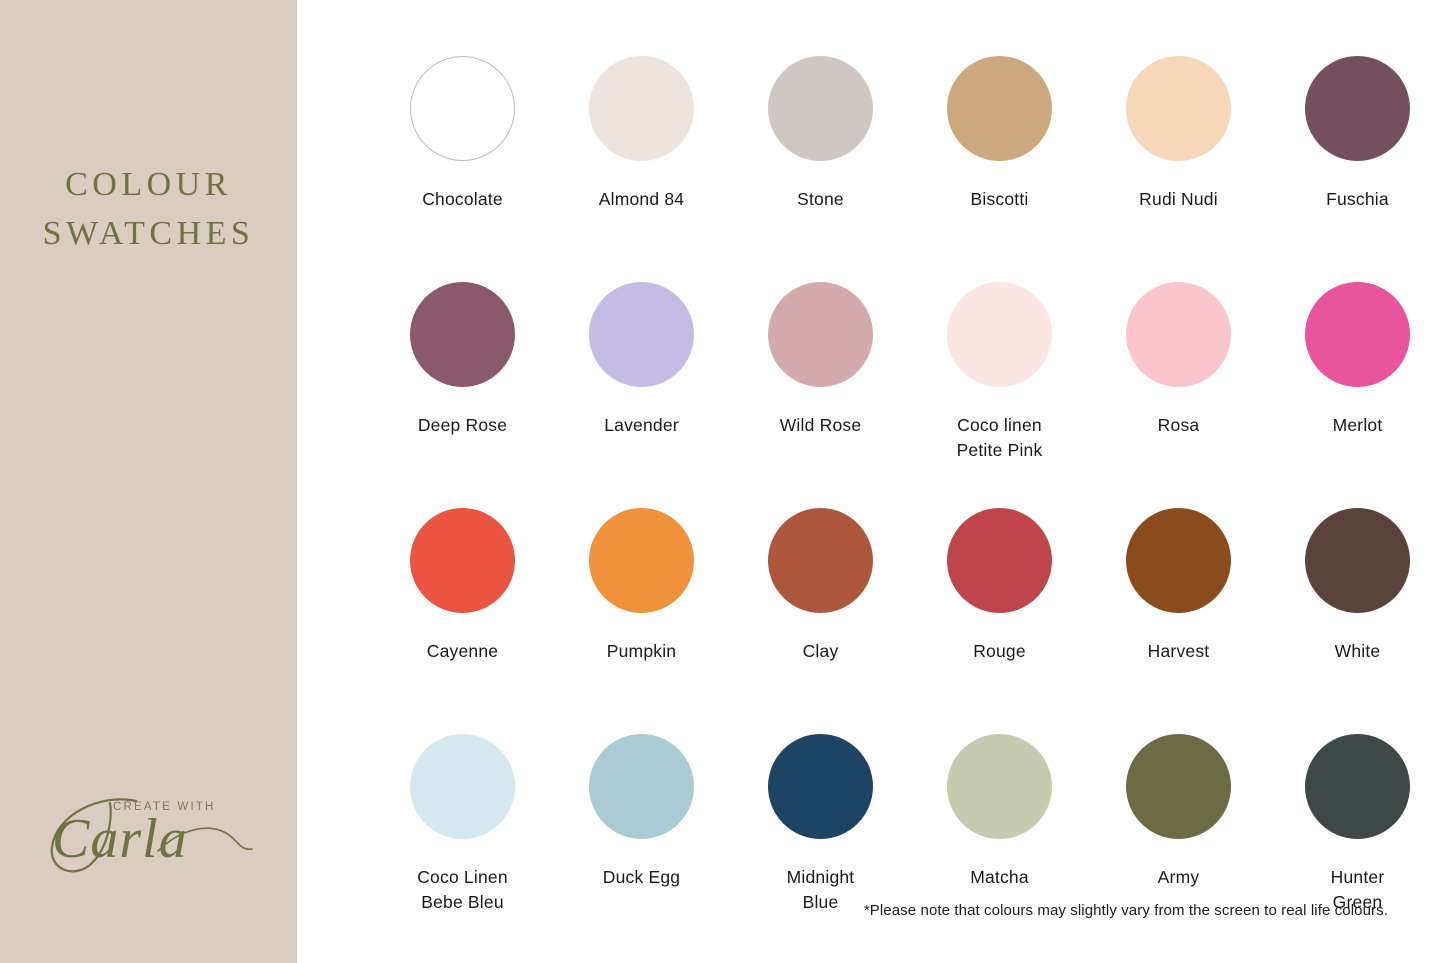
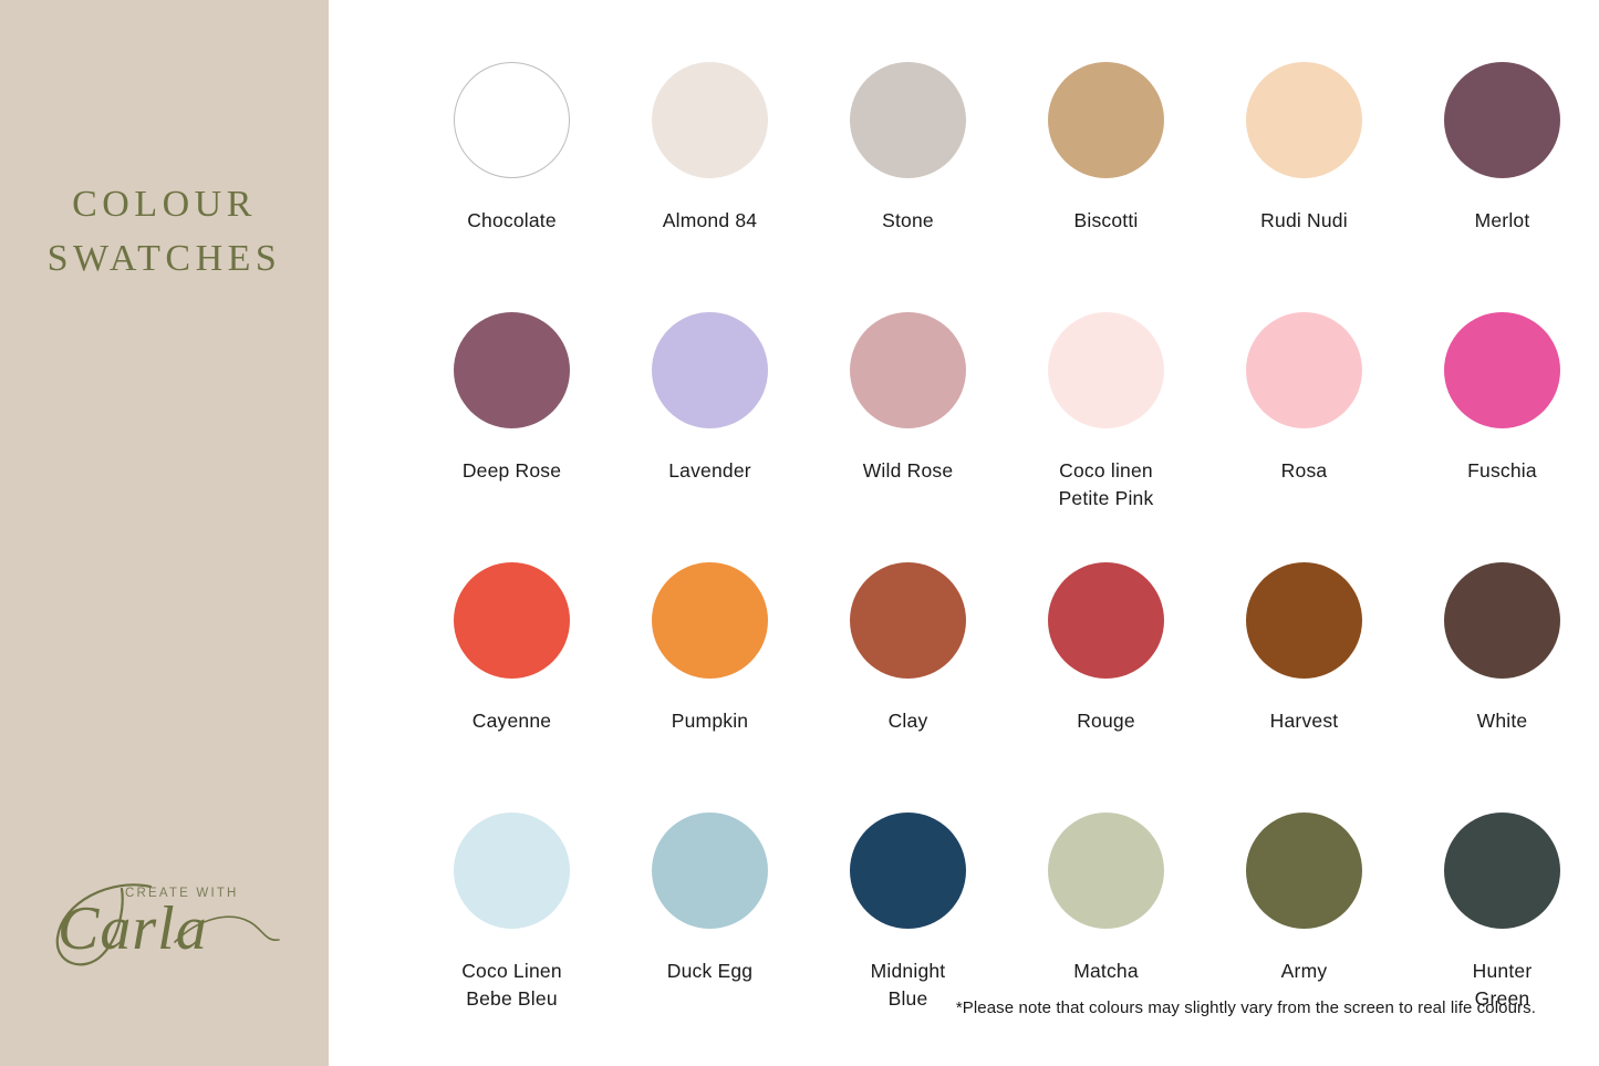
  COLOUR
  SWATCHES
  CREATE WITH
  Carla
  Chocolate
  Almond 84
  Stone
  Biscotti
  Rudi Nudi
- Fuschia
+ Merlot
  Deep Rose
  Lavender
  Wild Rose
  Coco linen
  Petite Pink
  Rosa
- Merlot
+ Fuschia
  Cayenne
  Pumpkin
  Clay
  Rouge
  Harvest
  White
  Coco Linen
  Bebe Bleu
  Duck Egg
  Midnight
  Blue
  Matcha
  Army
  Hunter
  Green
  *Please note that colours may slightly vary from the screen to real life colours.
